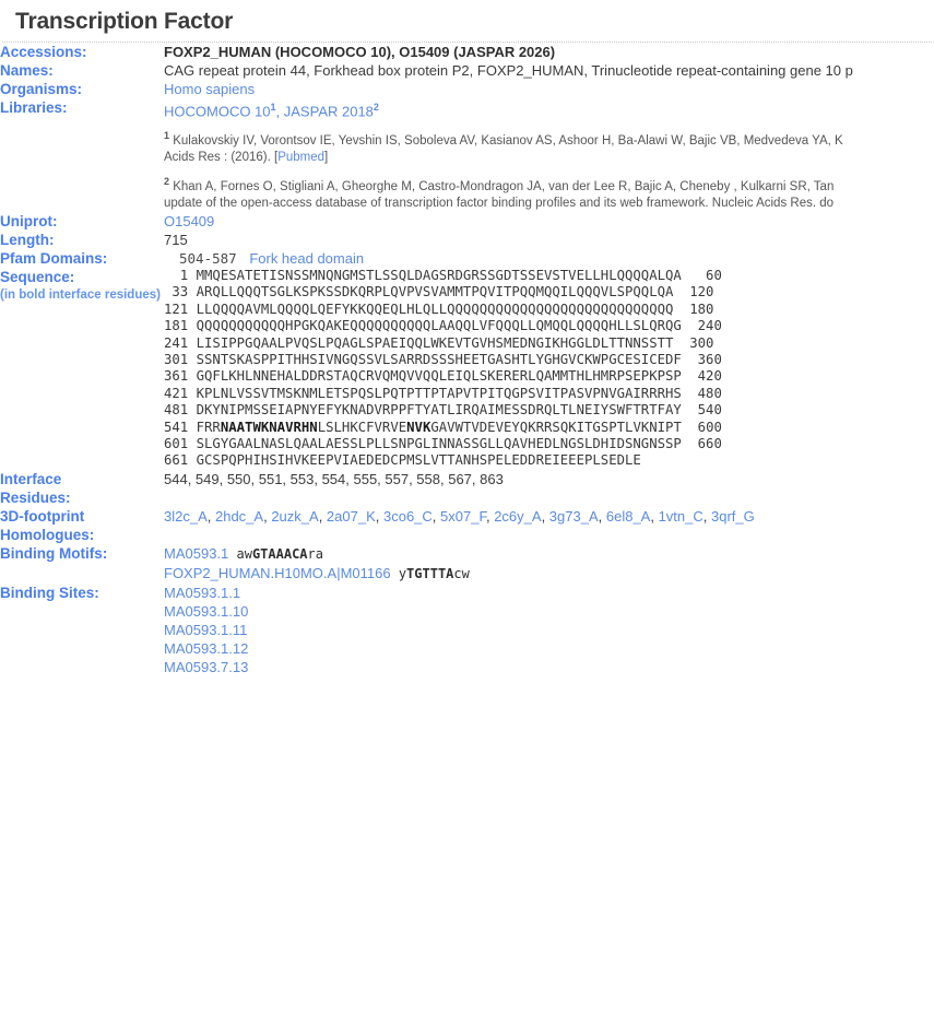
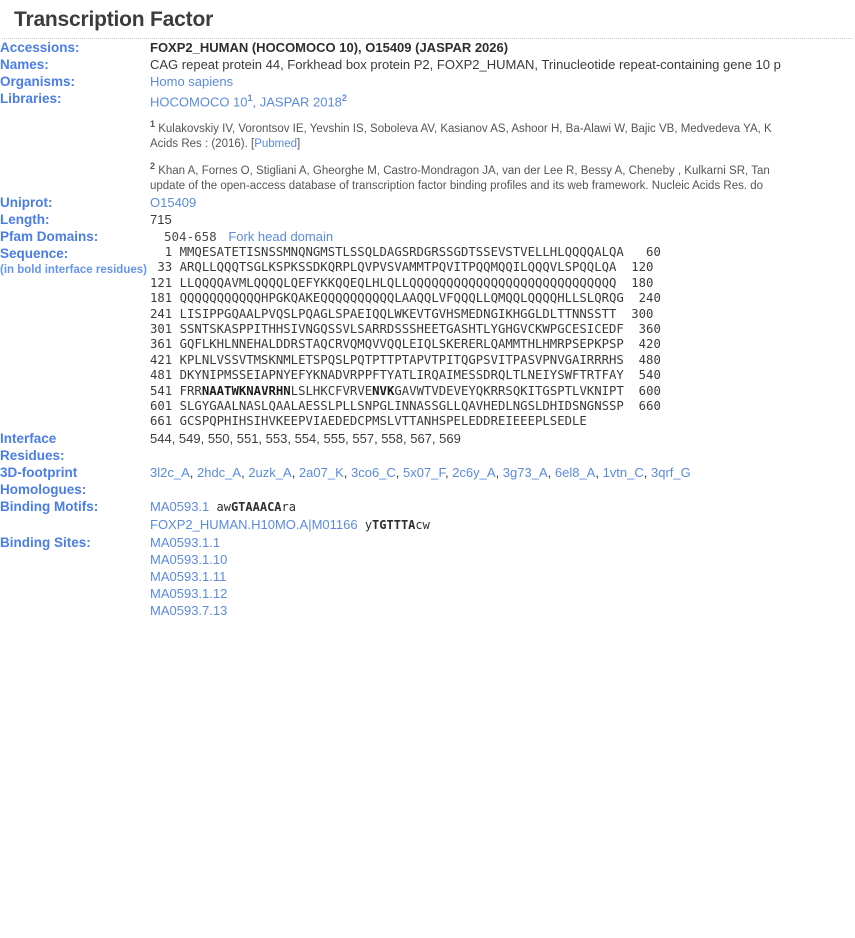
  Transcription Factor
  Accessions:	FOXP2_HUMAN (HOCOMOCO 10), O15409 (JASPAR 2026)
  Names:	CAG repeat protein 44, Forkhead box protein P2, FOXP2_HUMAN, Trinucleotide repeat-containing gene 10 p
  Organisms:	Homo sapiens
- Libraries:	HOCOMOCO 101, JASPAR 20182 1 Kulakovskiy IV, Vorontsov IE, Yevshin IS, Soboleva AV, Kasianov AS, Ashoor H, Ba-Alawi W, Bajic VB, Medvedeva YA, K Acids Res : (2016). [Pubmed] 2 Khan A, Fornes O, Stigliani A, Gheorghe M, Castro-Mondragon JA, van der Lee R, Bajic A, Cheneby , Kulkarni SR, Tan update of the open-access database of transcription factor binding profiles and its web framework. Nucleic Acids Res. do
+ Libraries:	HOCOMOCO 101, JASPAR 20182 1 Kulakovskiy IV, Vorontsov IE, Yevshin IS, Soboleva AV, Kasianov AS, Ashoor H, Ba-Alawi W, Bajic VB, Medvedeva YA, K Acids Res : (2016). [Pubmed] 2 Khan A, Fornes O, Stigliani A, Gheorghe M, Castro-Mondragon JA, van der Lee R, Bessy A, Cheneby , Kulkarni SR, Tan update of the open-access database of transcription factor binding profiles and its web framework. Nucleic Acids Res. do
  Uniprot:	O15409
  Length:	715
- Pfam Domains:	504-587 Fork head domain
+ Pfam Domains:	504-658 Fork head domain
  Sequence: (in bold interface residues)	1 MMQESATETISNSSMNQNGMSTLSSQLDAGSRDGRSSGDTSSEVSTVELLHLQQQQALQA 60 33 ARQLLQQQTSGLKSPKSSDKQRPLQVPVSVAMMTPQVITPQQMQQILQQQVLSPQQLQA 120121 LLQQQQAVMLQQQQLQEFYKKQQEQLHLQLLQQQQQQQQQQQQQQQQQQQQQQQQQQQQ 180181 QQQQQQQQQQQHPGKQAKEQQQQQQQQQQLAAQQLVFQQQLLQMQQLQQQQHLLSLQRQG 240241 LISIPPGQAALPVQSLPQAGLSPAEIQQLWKEVTGVHSMEDNGIKHGGLDLTTNNSSTT 300301 SSNTSKASPPITHHSIVNGQSSVLSARRDSSSHEETGASHTLYGHGVCKWPGCESICEDF 360361 GQFLKHLNNEHALDDRSTAQCRVQMQVVQQLEIQLSKERERLQAMMTHLHMRPSEPKPSP 420421 KPLNLVSSVTMSKNMLETSPQSLPQTPTTPTAPVTPITQGPSVITPASVPNVGAIRRRHS 480481 DKYNIPMSSEIAPNYEFYKNADVRPPFTYATLIRQAIMESSDRQLTLNEIYSWFTRTFAY 540541 FRRNAATWKNAVRHNLSLHKCFVRVENVKGAVWTVDEVEYQKRRSQKITGSPTLVKNIPT 600601 SLGYGAALNASLQAALAESSLPLLSNPGLINNASSGLLQAVHEDLNGSLDHIDSNGNSSP 660661 GCSPQPHIHSIHVKEEPVIAEDEDCPMSLVTTANHSPELEDDREIEEEPLSEDLE
- Interface Residues:	544, 549, 550, 551, 553, 554, 555, 557, 558, 567, 863
+ Interface Residues:	544, 549, 550, 551, 553, 554, 555, 557, 558, 567, 569
  3D-footprint Homologues:	3l2c_A, 2hdc_A, 2uzk_A, 2a07_K, 3co6_C, 5x07_F, 2c6y_A, 3g73_A, 6el8_A, 1vtn_C, 3qrf_G
  Binding Motifs:	MA0593.1 awGTAAACAraFOXP2_HUMAN.H10MO.A|M01166 yTGTTTAcw
  Binding Sites:	MA0593.1.1MA0593.1.10MA0593.1.11MA0593.1.12MA0593.7.13
